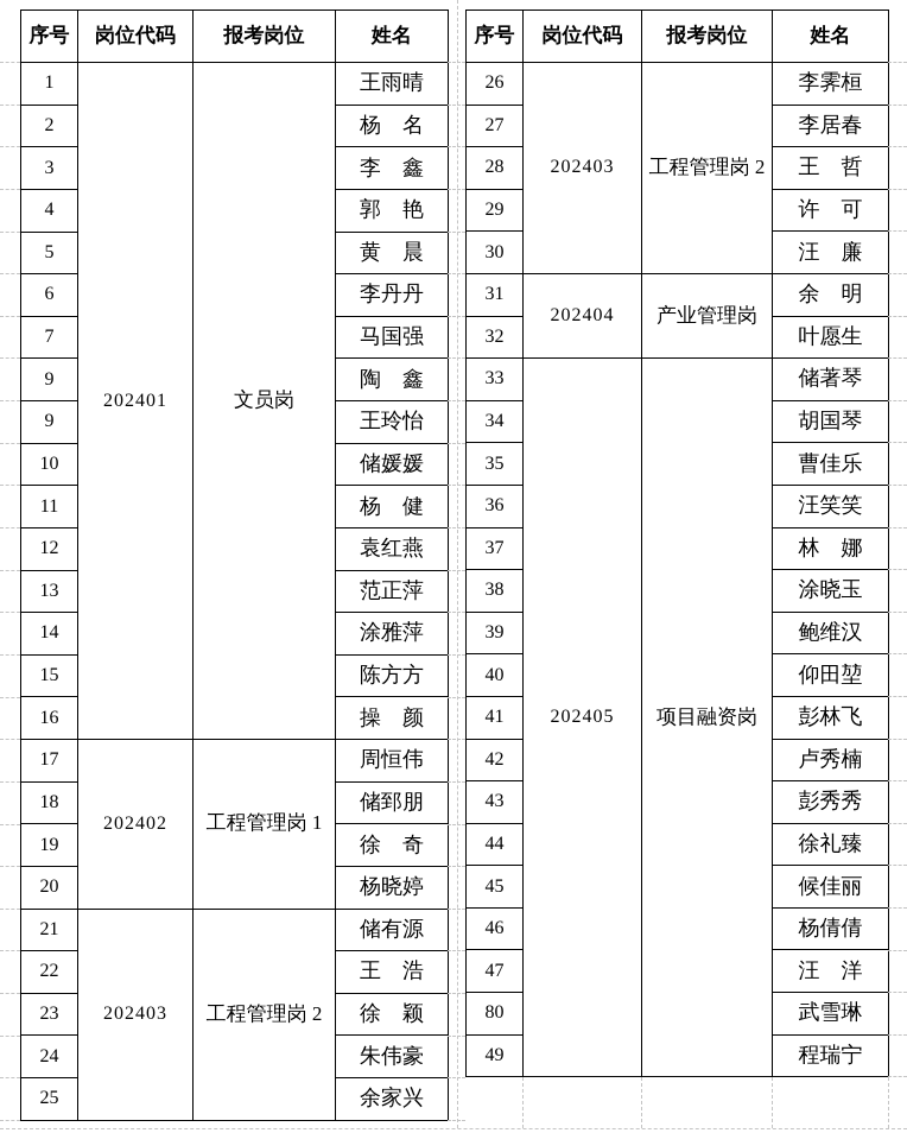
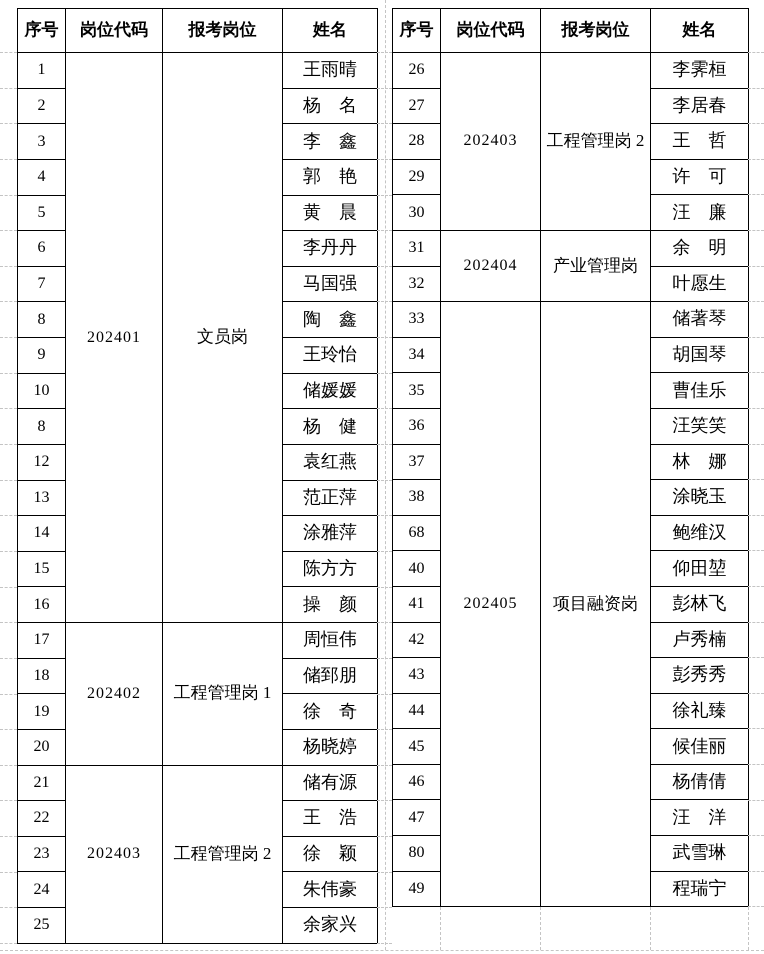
  序号	岗位代码	报考岗位	姓名
  1	202401	文员岗	王雨晴
  2	杨 名
  3	李 鑫
  4	郭 艳
  5	黄 晨
  6	李丹丹
  7	马国强
- 9	陶 鑫
+ 8	陶 鑫
  9	王玲怡
  10	储媛媛
- 11	杨 健
+ 8	杨 健
  12	袁红燕
  13	范正萍
  14	涂雅萍
  15	陈方方
  16	操 颜
  17	202402	工程管理岗 1	周恒伟
  18	储郅朋
  19	徐 奇
  20	杨晓婷
  21	202403	工程管理岗 2	储有源
  22	王 浩
  23	徐 颖
  24	朱伟豪
  25	余家兴
  序号	岗位代码	报考岗位	姓名
  26	202403	工程管理岗 2	李霁桓
  27	李居春
  28	王 哲
  29	许 可
  30	汪 廉
  31	202404	产业管理岗	余 明
  32	叶愿生
  33	202405	项目融资岗	储著琴
  34	胡国琴
  35	曹佳乐
  36	汪笑笑
  37	林 娜
  38	涂晓玉
- 39	鲍维汉
+ 68	鲍维汉
  40	仰田堃
  41	彭林飞
  42	卢秀楠
  43	彭秀秀
  44	徐礼臻
  45	候佳丽
  46	杨倩倩
  47	汪 洋
  80	武雪琳
  49	程瑞宁
